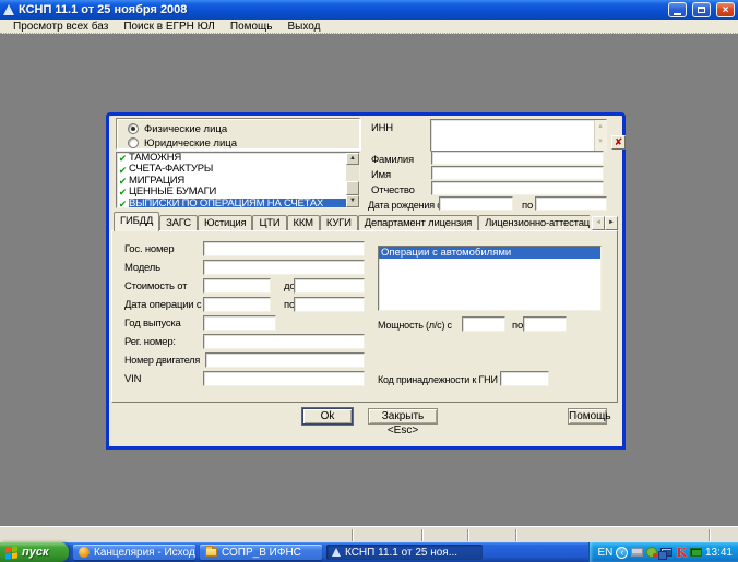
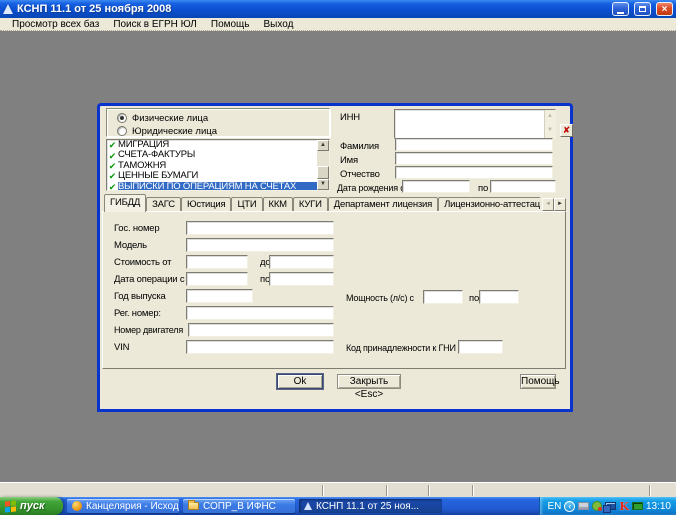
  КСНП 11.1 от 25 ноября 2008
  Просмотр всех баз
  Поиск в ЕГРН ЮЛ
  Помощь
  Выход
  Физические лица
  Юридические лица
- ТАМОЖНЯ
+ МИГРАЦИЯ
  СЧЕТА-ФАКТУРЫ
- МИГРАЦИЯ
+ ТАМОЖНЯ
  ЦЕННЫЕ БУМАГИ
  ВЫПИСКИ ПО ОПЕРАЦИЯМ НА СЧЕТАХ
  ИНН
  Фамилия
  Имя
  Отчество
  Дата рождения
  по
  ГИБДД
  ЗАГС
  Юстиция
  ЦТИ
  ККМ
  КУГИ
  Департамент лицензия
  Гос. номер
  Модель
  Стоимость от
  до
  Дата операции с
  по
  Год выпуска
  Рег. номер:
  Номер двигателя
  VIN
- Операции с автомобилями
  Мощность (л/с) с
  по
  Код принадлежности к ГНИ
  Ok
  Закрыть <Esc>
  Помощь
  пуск
  Канцелярия - Исход
  СОПР_В ИФНС
  КСНП 11.1 от 25 ноя...
  EN
- 13:41
+ 13:10
